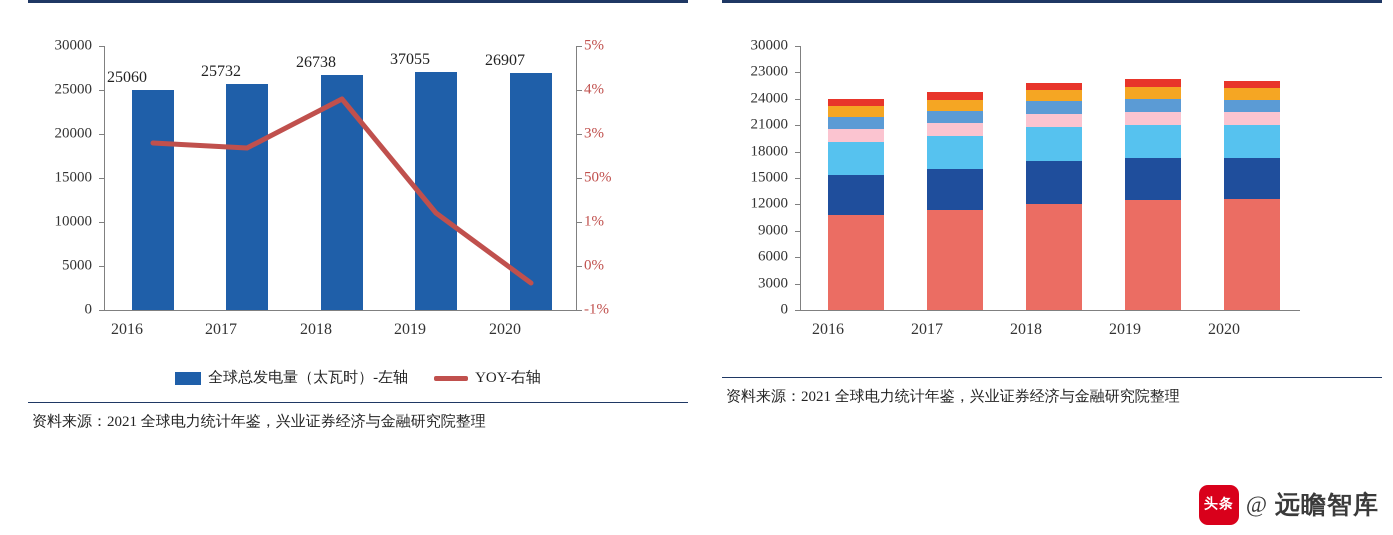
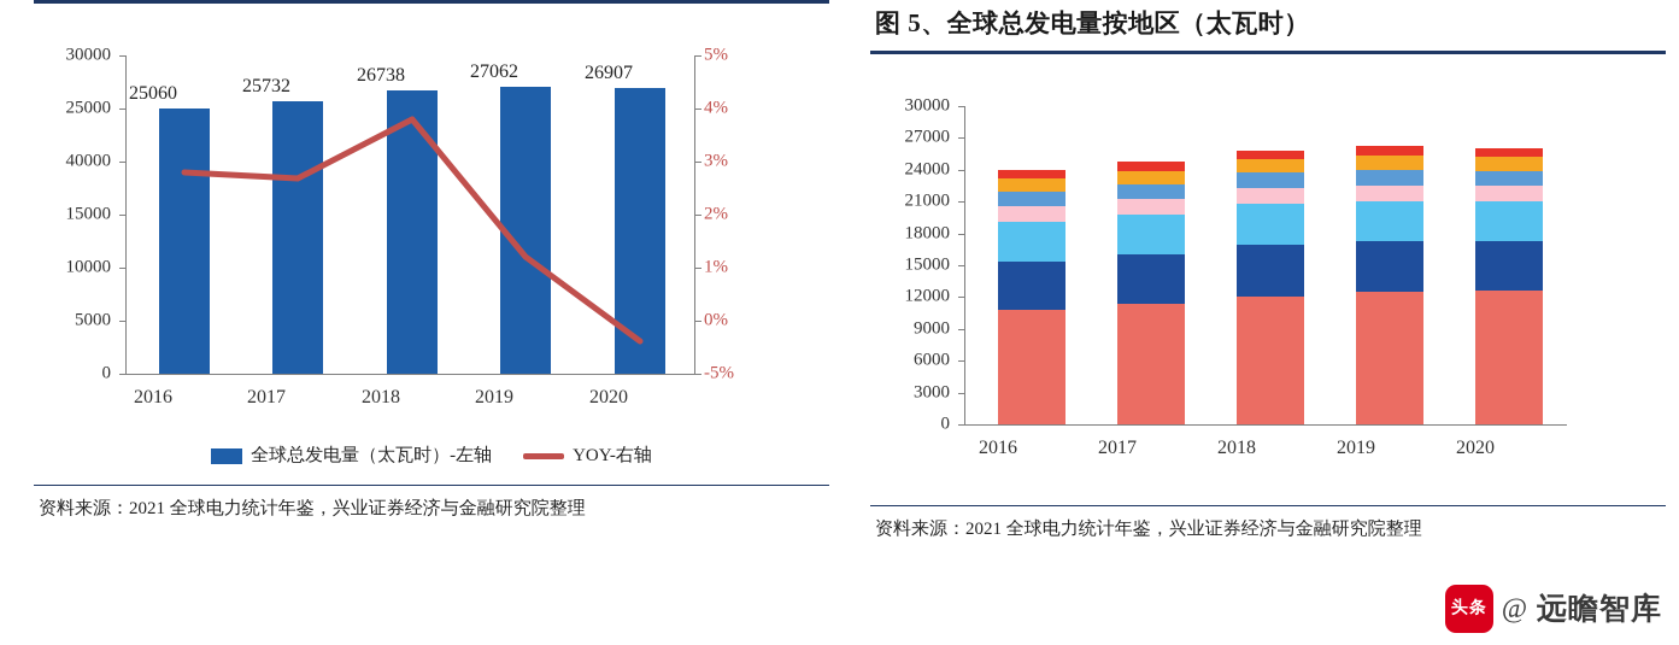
  0
  5000
  10000
  15000
- 20000
+ 40000
  25000
  30000
- -1%
+ -5%
  0%
  1%
- 50%
+ 2%
  3%
  4%
  5%
  25060
  25732
  26738
- 37055
+ 27062
  26907
  2016
  2017
  2018
  2019
  2020
  全球总发电量（太瓦时）-左轴
  YOY-右轴
  资料来源：2021 全球电力统计年鉴，兴业证券经济与金融研究院整理
+ 图 5、全球总发电量按地区（太瓦时）
  0
  3000
  6000
  9000
  12000
  15000
  18000
  21000
  24000
- 23000
+ 27000
  30000
  2016
  2017
  2018
  2019
  2020
  资料来源：2021 全球电力统计年鉴，兴业证券经济与金融研究院整理
  头条
  @
  远瞻智库
